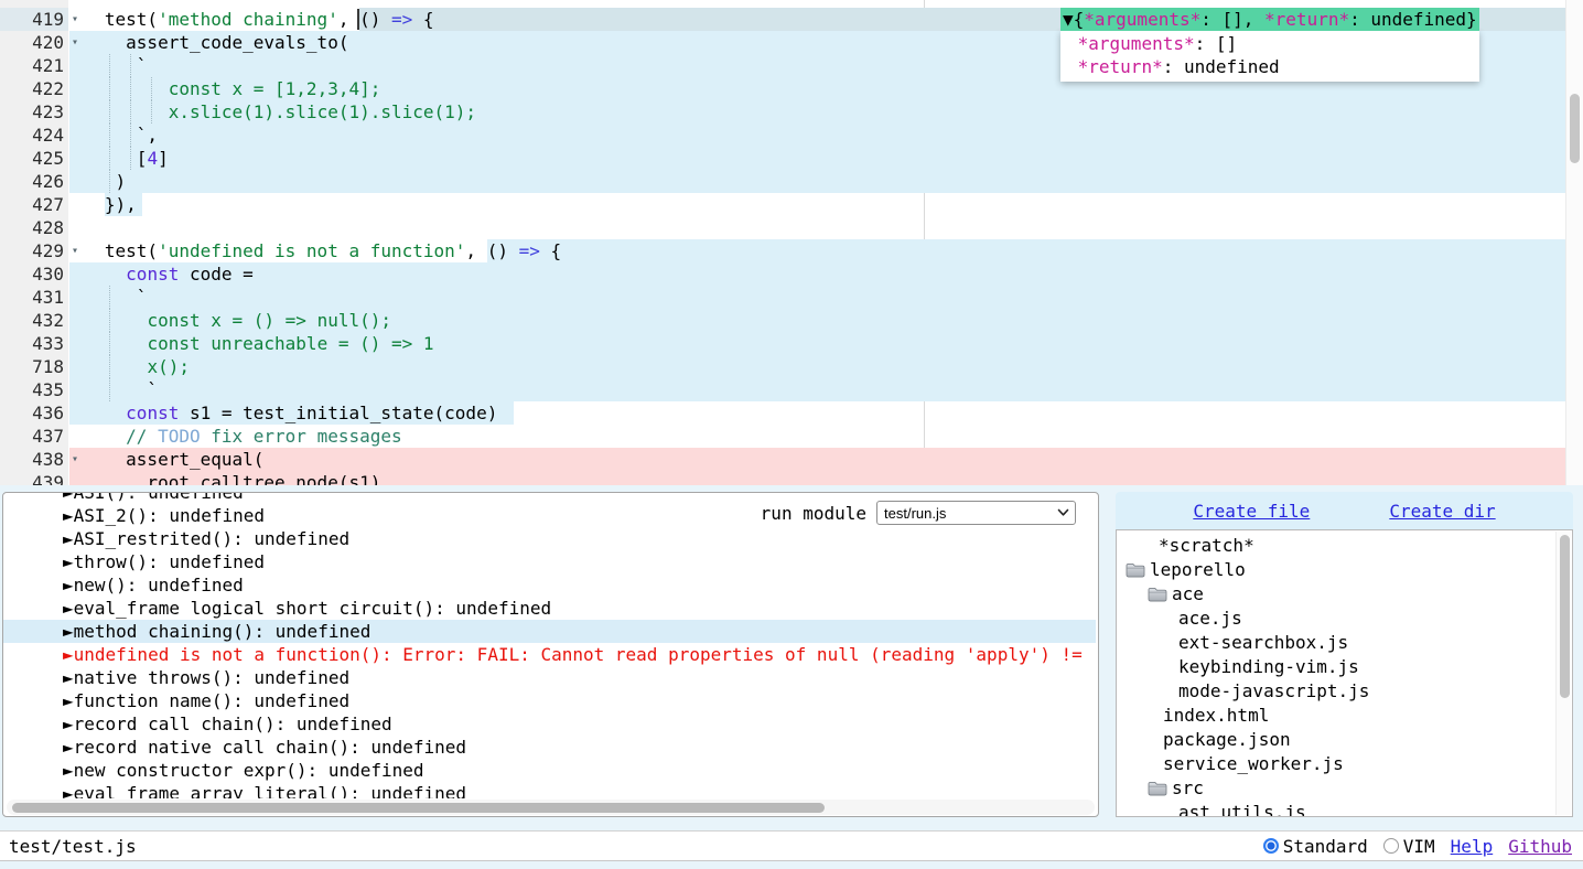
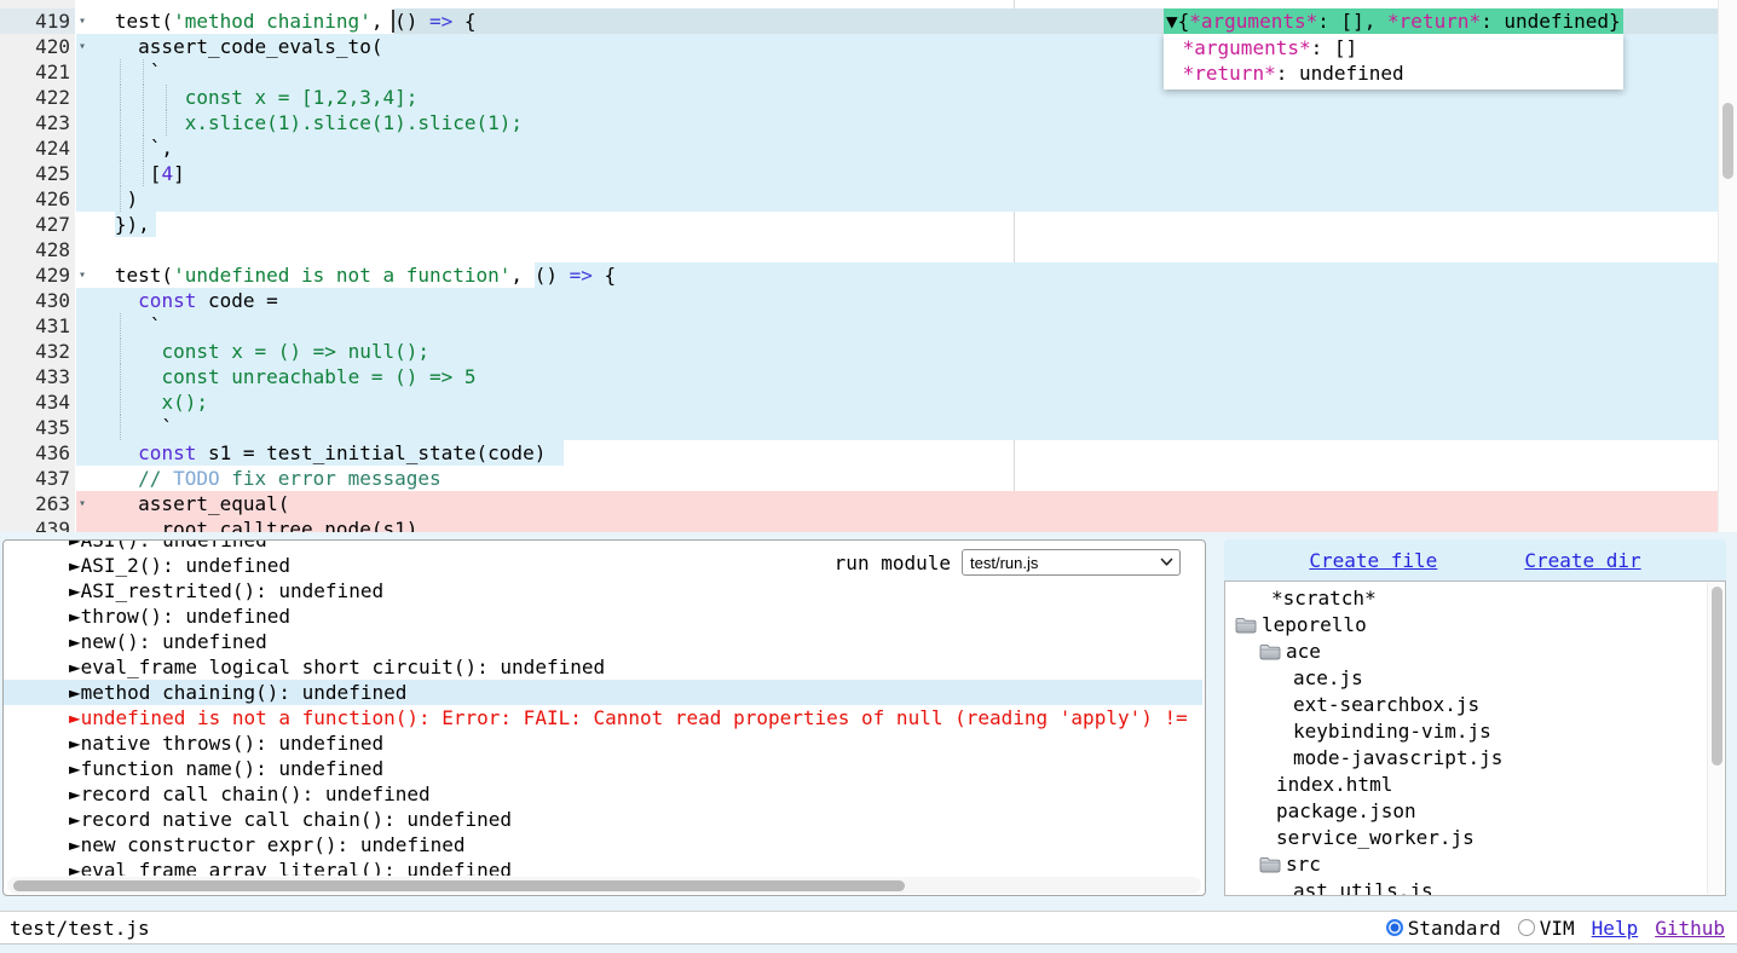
  test('method chaining', () => {
  419
  ▾
  assert_code_evals_to(
  420
  ▾
  `
  421
  const x = [1,2,3,4];
  422
  x.slice(1).slice(1).slice(1);
  423
  `,
  424
  [4]
  425
  )
  426
  }),
  427
  428
  test('undefined is not a function', () => {
  429
  ▾
  const code =
  430
  `
  431
  const x = () => null();
  432
- const unreachable = () => 1
+ const unreachable = () => 5
  433
  x();
- 718
+ 434
  `
  435
  const s1 = test_initial_state(code)
  436
  // TODO fix error messages
  437
  assert_equal(
- 438
+ 263
  ▾
  root_calltree_node(s1),
  439
  ▼{*arguments*: [], *return*: undefined}
  *arguments*: []
  *return*: undefined
  ►ASI(): undefined
  ►ASI_2(): undefined
  ►ASI_restrited(): undefined
  ►throw(): undefined
  ►new(): undefined
  ►eval_frame logical short circuit(): undefined
  ►method chaining(): undefined
  ►undefined is not a function(): Error: FAIL: Cannot read properties of null (reading 'apply') !=
  ►native throws(): undefined
  ►function name(): undefined
  ►record call chain(): undefined
  ►record native call chain(): undefined
  ►new constructor expr(): undefined
  ►eval_frame array_literal(): undefined
  run module
  test/run.js
  Create file
  Create dir
  *scratch*
  leporello
  ace
  ace.js
  ext-searchbox.js
  keybinding-vim.js
  mode-javascript.js
  index.html
  package.json
  service_worker.js
  src
  ast_utils.js
  test/test.js
  Standard
  VIM
  Help
  Github
